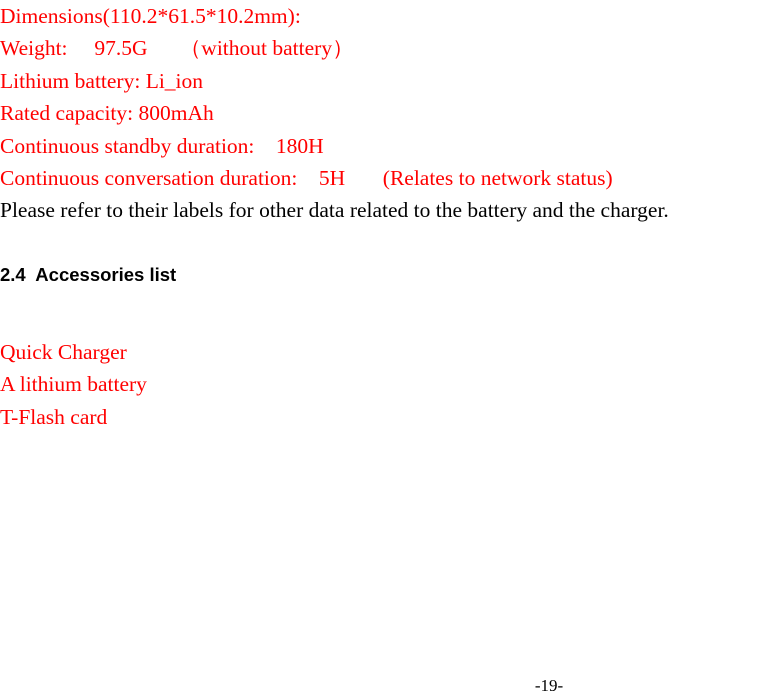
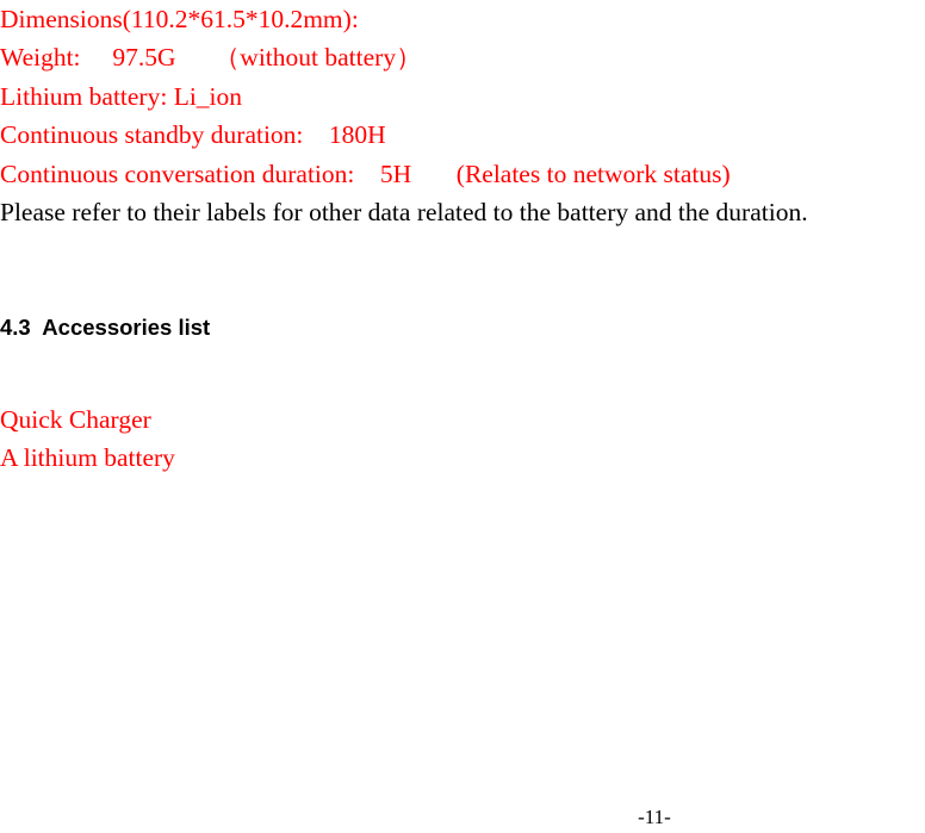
  Dimensions(110.2*61.5*10.2mm):
  Weight: 97.5G （without battery）
  Lithium battery: Li_ion
- Rated capacity: 800mAh
  Continuous standby duration: 180H
  Continuous conversation duration: 5H (Relates to network status)
- Please refer to their labels for other data related to the battery and the charger.
+ Please refer to their labels for other data related to the battery and the duration.
- 2.4 Accessories list
+ 4.3 Accessories list
  Quick Charger
  A lithium battery
- T-Flash card
- -19-
+ -11-
